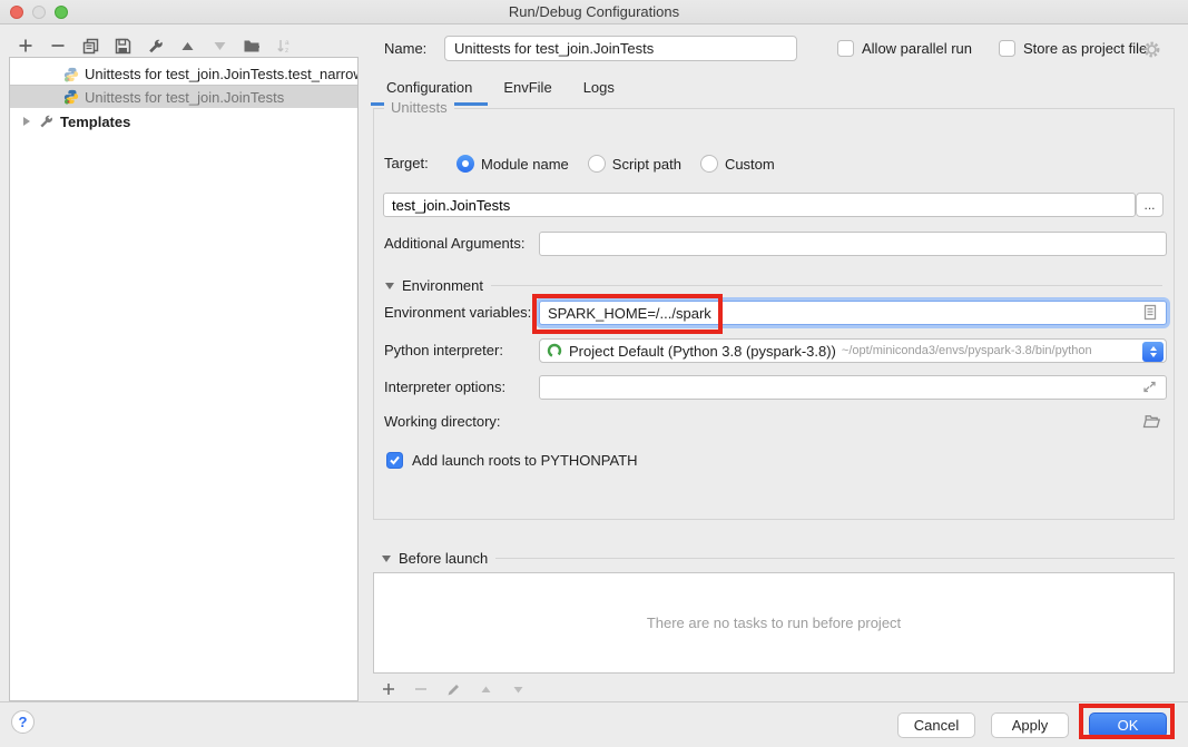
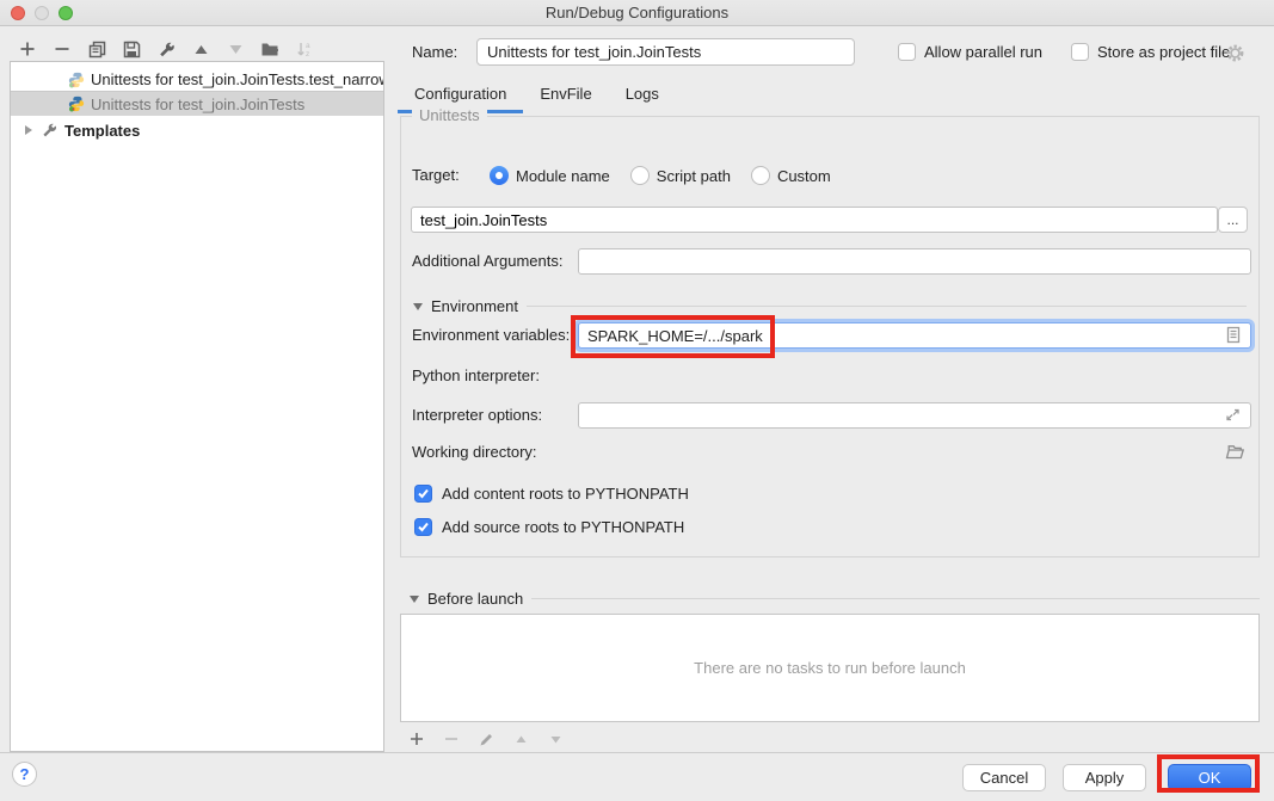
  Run/Debug Configurations
  Unittests for test_join.JoinTests.test_narro
  Unittests for test_join.JoinTests
  Templates
  Name:
  Unittests for test_join.JoinTests
  Allow parallel run
  Store as project file
  Configuration
  EnvFile
  Logs
  Unittests
  Target:
  Module name
  Script path
  Custom
  test_join.JoinTests
  ...
  Additional Arguments:
  Environment
  Environment variables:
  SPARK_HOME=/.../spark
  Python interpreter:
- Project Default (Python 3.8 (pyspark-3.8))
- ~/opt/miniconda3/envs/pyspark-3.8/bin/python
  Interpreter options:
  Working directory:
- Add launch roots to PYTHONPATH
+ Add content roots to PYTHONPATH
+ Add source roots to PYTHONPATH
  Before launch
- There are no tasks to run before project
+ There are no tasks to run before launch
  ?
  Cancel
  Apply
  OK
